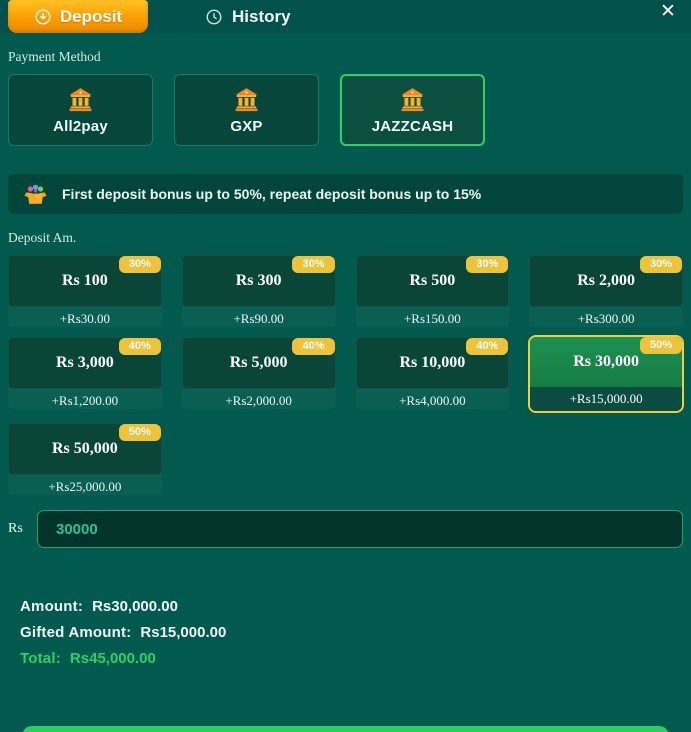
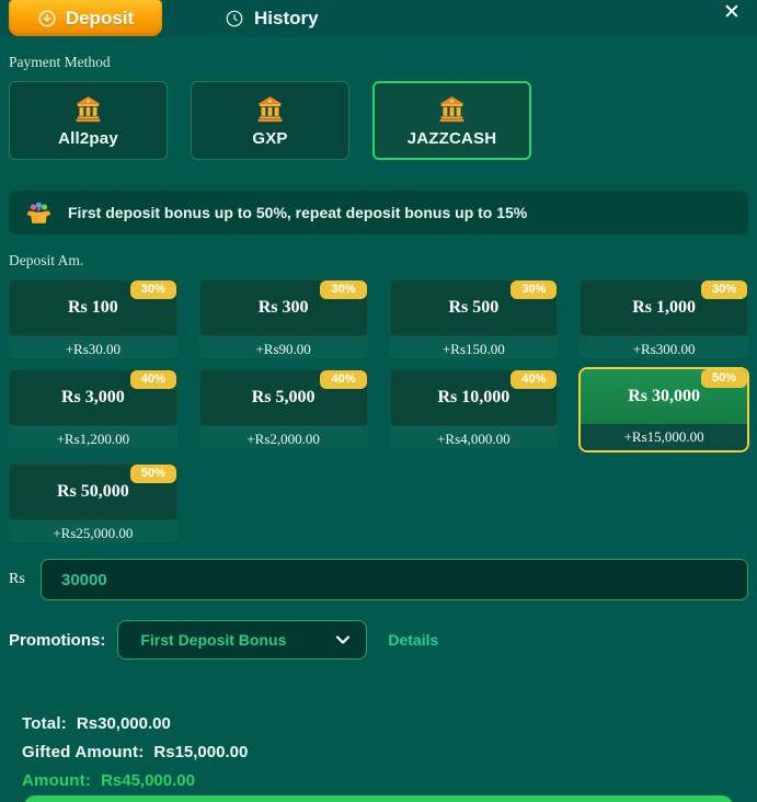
  Deposit
  History
  ✕
  Payment Method
  All2pay
  GXP
  JAZZCASH
  First deposit bonus up to 50%, repeat deposit bonus up to 15%
  Deposit Am.
  30%
  Rs 100
  +Rs30.00
  30%
  Rs 300
  +Rs90.00
  30%
  Rs 500
  +Rs150.00
  30%
- Rs 2,000
+ Rs 1,000
  +Rs300.00
  40%
  Rs 3,000
  +Rs1,200.00
  40%
  Rs 5,000
  +Rs2,000.00
  40%
  Rs 10,000
  +Rs4,000.00
  50%
  Rs 30,000
  +Rs15,000.00
  50%
  Rs 50,000
  +Rs25,000.00
  Rs
  30000
+ Promotions:
+ First Deposit Bonus
+ Details
- Amount: Rs30,000.00
+ Total: Rs30,000.00
  Gifted Amount: Rs15,000.00
- Total: Rs45,000.00
+ Amount: Rs45,000.00
